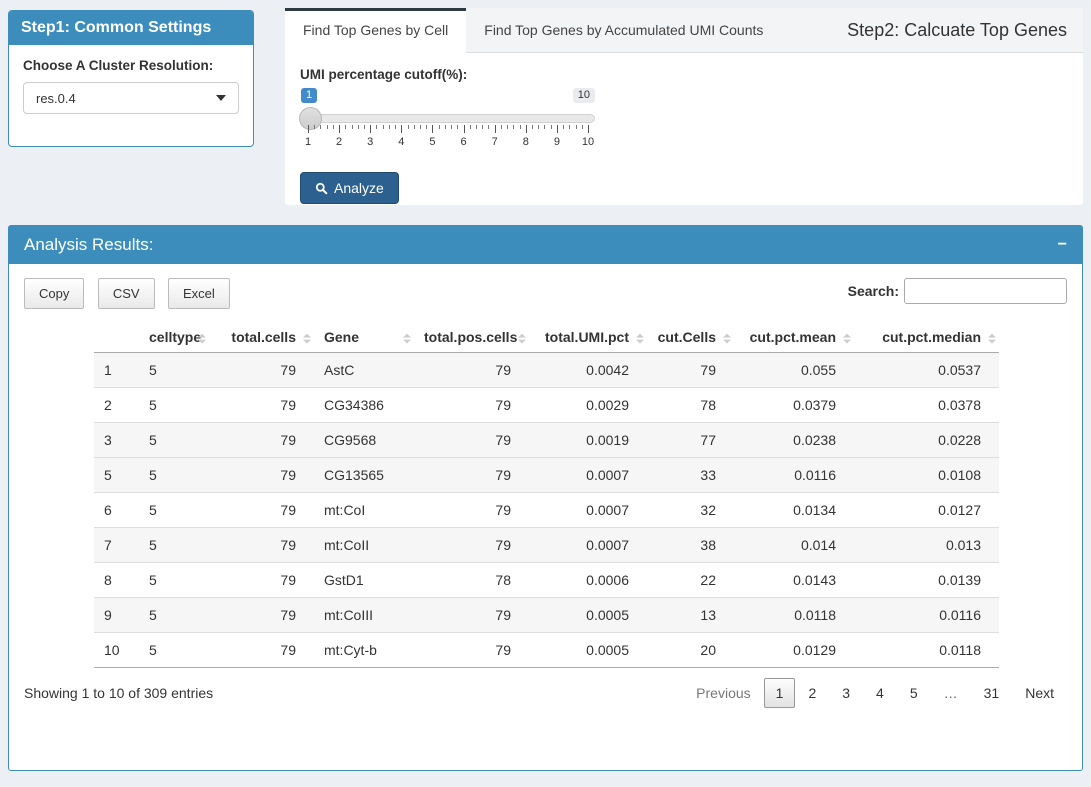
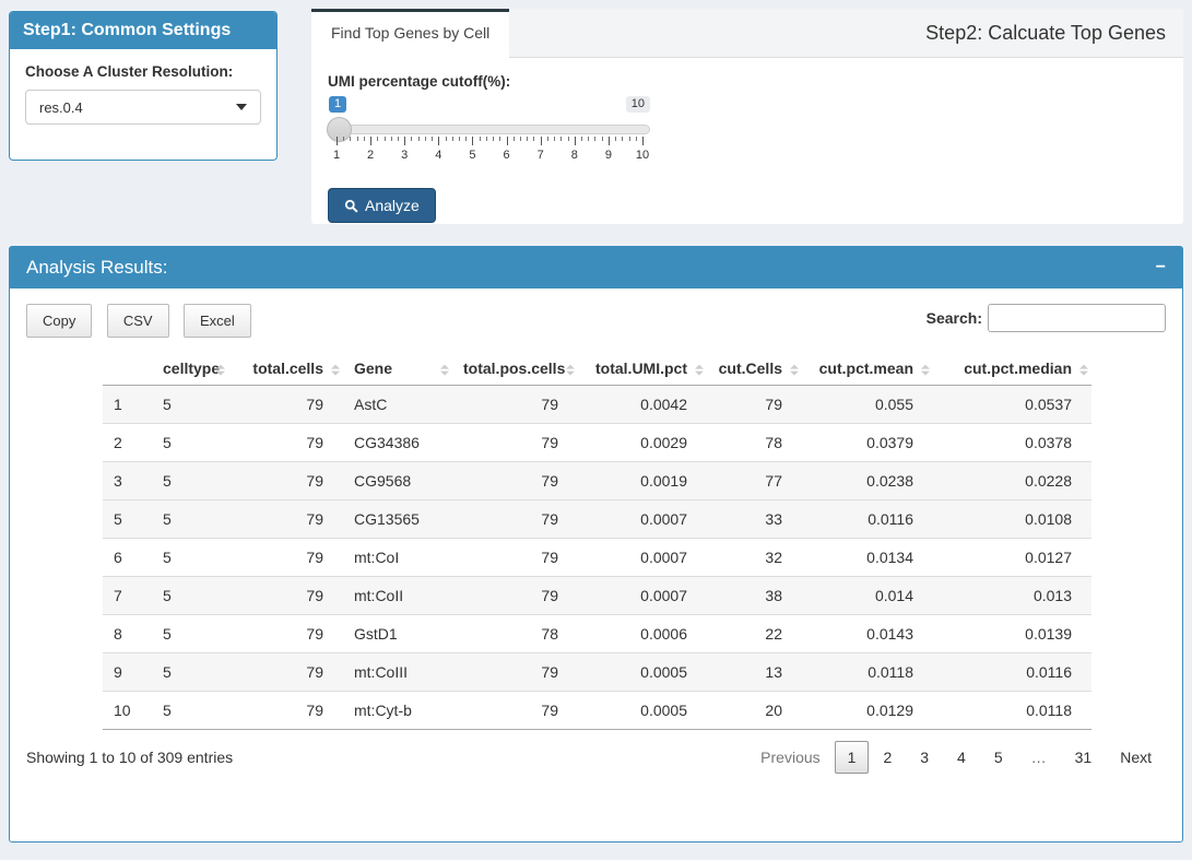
  Step1: Common Settings
  Choose A Cluster Resolution:
  res.0.4
  Find Top Genes by Cell
- Find Top Genes by Accumulated UMI Counts
  Step2: Calcuate Top Genes
  UMI percentage cutoff(%):
  1
  10
  1
  2
  3
  4
  5
  6
  7
  8
  9
  10
  Analyze
  Analysis Results:
  −
  Copy CSV Excel
  Search:
  	celltype	total.cells	Gene	total.pos.cells	total.UMI.pct	cut.Cells	cut.pct.mean	cut.pct.median
  1	5	79	AstC	79	0.0042	79	0.055	0.0537
  2	5	79	CG34386	79	0.0029	78	0.0379	0.0378
  3	5	79	CG9568	79	0.0019	77	0.0238	0.0228
  5	5	79	CG13565	79	0.0007	33	0.0116	0.0108
  6	5	79	mt:CoI	79	0.0007	32	0.0134	0.0127
  7	5	79	mt:CoII	79	0.0007	38	0.014	0.013
  8	5	79	GstD1	78	0.0006	22	0.0143	0.0139
  9	5	79	mt:CoIII	79	0.0005	13	0.0118	0.0116
  10	5	79	mt:Cyt-b	79	0.0005	20	0.0129	0.0118
  Showing 1 to 10 of 309 entries
  Previous
  1
  2
  3
  4
  5
  …
  31
  Next
